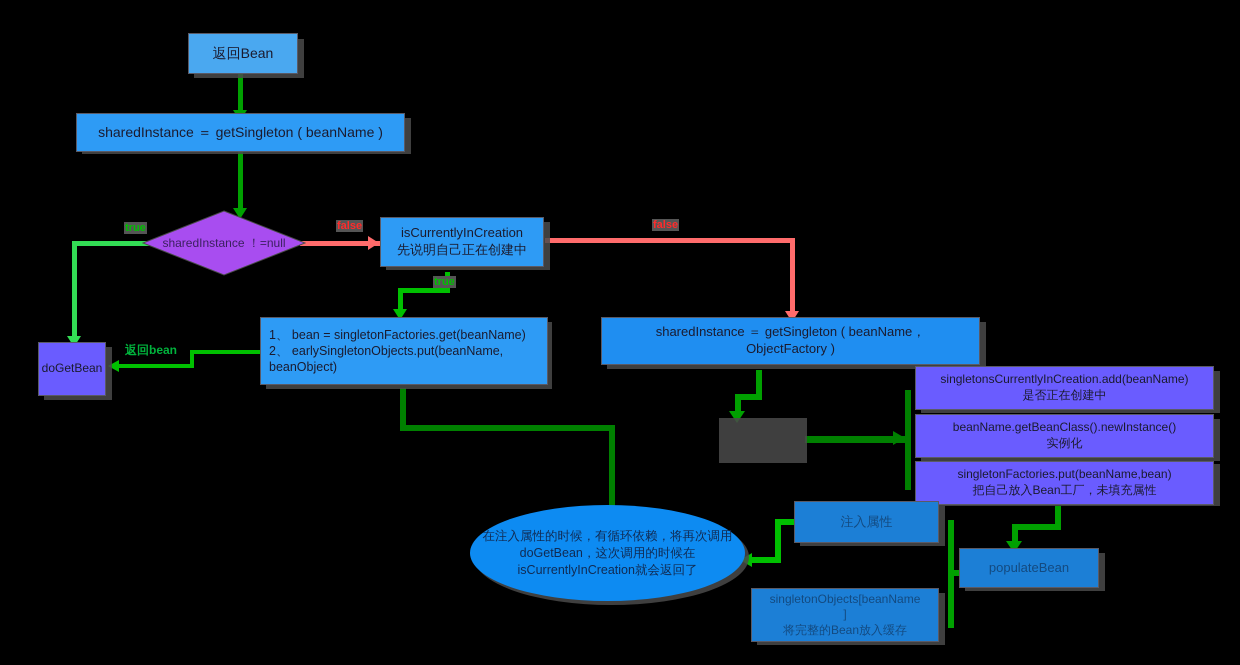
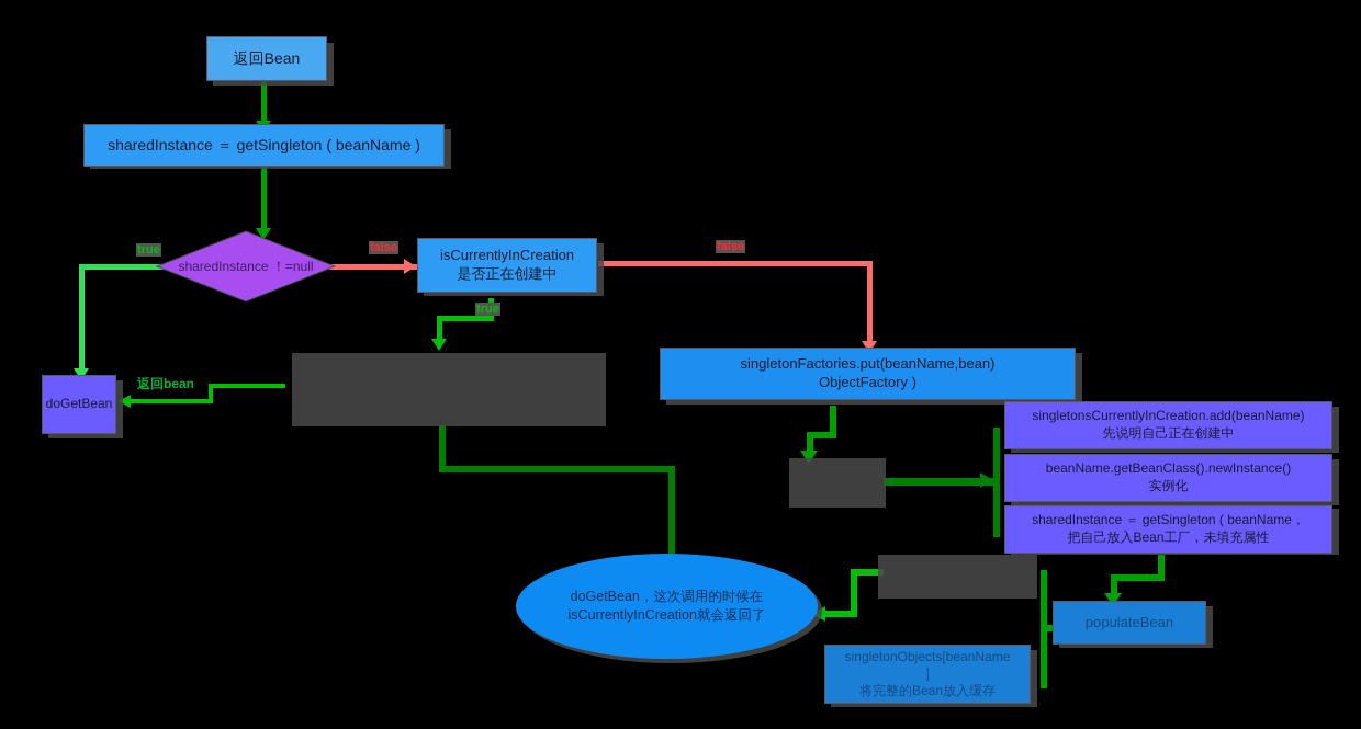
  返回Bean
  sharedInstance ＝ getSingleton ( beanName )
  sharedInstance ！=null
  isCurrentlyInCreation
- 先说明自己正在创建中
+ 是否正在创建中
  doGetBean
- 1、 bean = singletonFactories.get(beanName)
- 2、 earlySingletonObjects.put(beanName,
- beanObject)
- sharedInstance ＝ getSingleton ( beanName，
+ singletonFactories.put(beanName,bean)
  ObjectFactory )
  singletonsCurrentlyInCreation.add(beanName)
- 是否正在创建中
+ 先说明自己正在创建中
  beanName.getBeanClass().newInstance()
  实例化
- singletonFactories.put(beanName,bean)
+ sharedInstance ＝ getSingleton ( beanName，
  把自己放入Bean工厂，未填充属性
- 注入属性
  populateBean
  singletonObjects[beanName
  ]
  将完整的Bean放入缓存
- 在注入属性的时候，有循环依赖，将再次调用
  doGetBean，这次调用的时候在
  isCurrentlyInCreation就会返回了
  true
  false
  false
  true
  返回bean
